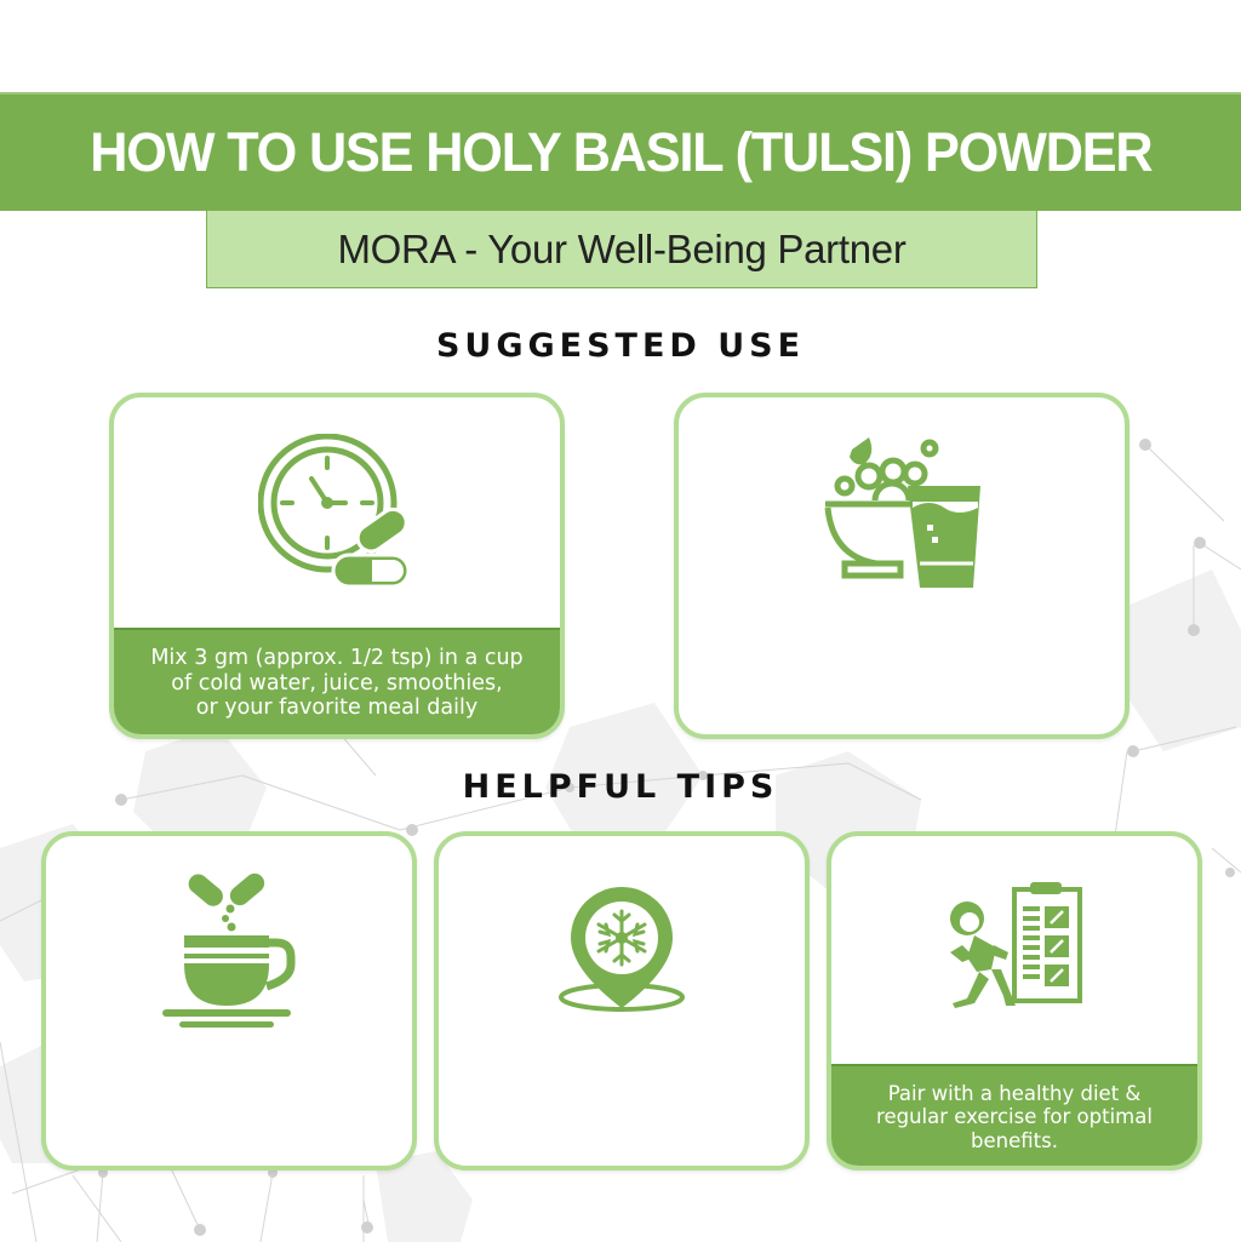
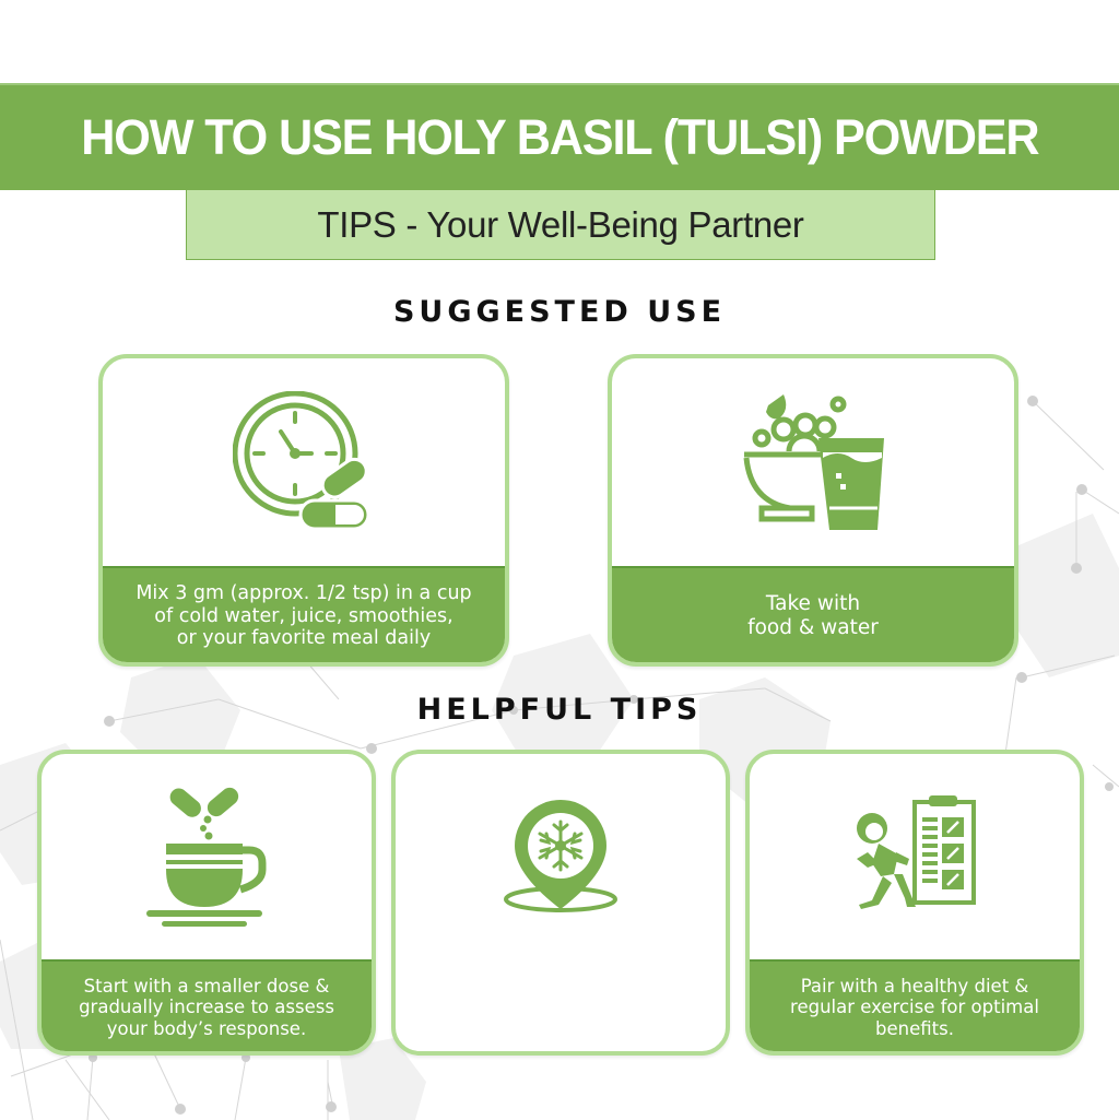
  HOW TO USE HOLY BASIL (TULSI) POWDER
- MORA - Your Well-Being Partner
+ TIPS - Your Well-Being Partner
  SUGGESTED USE
  Mix 3 gm (approx. 1/2 tsp) in a cup
  of cold water, juice, smoothies,
  or your favorite meal daily
+ Take with
+ food & water
  HELPFUL TIPS
+ Start with a smaller dose &
+ gradually increase to assess
+ your body’s response.
  Pair with a healthy diet &
  regular exercise for optimal
  benefits.
